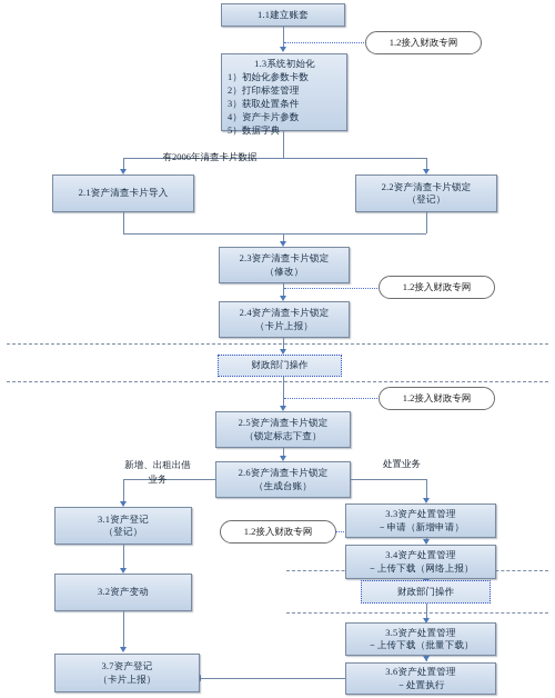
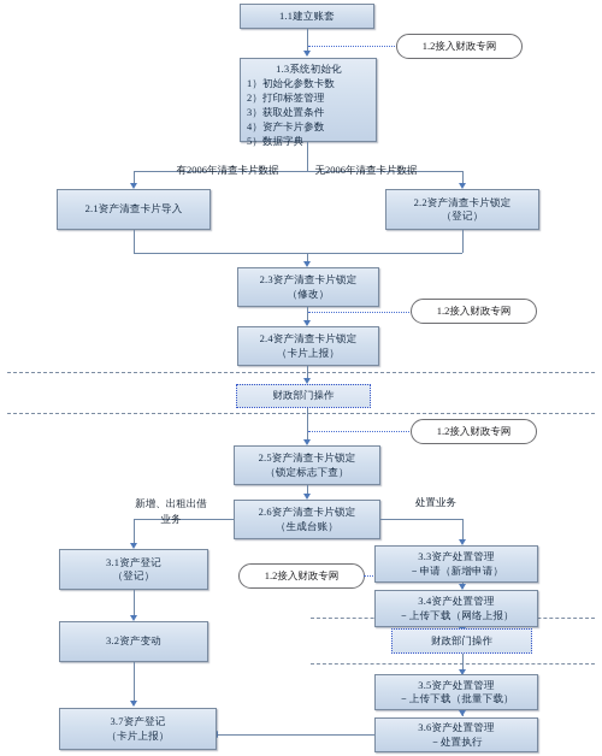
  1.1建立账套
  1.2接入财政专网
  1.3系统初始化
  1）初始化参数卡数
  2）打印标签管理
  3）获取处置条件
  4）资产卡片参数
  5）数据字典
  有2006年清查卡片数据
+ 无2006年清查卡片数据
  2.1资产清查卡片导入
  2.2资产清查卡片锁定
  （登记）
  2.3资产清查卡片锁定
  （修改）
  1.2接入财政专网
  2.4资产清查卡片锁定
  （卡片上报）
  财政部门操作
  1.2接入财政专网
  2.5资产清查卡片锁定
  （锁定标志下查）
  2.6资产清查卡片锁定
  （生成台账）
  新增、出租出借
  业务
  处置业务
  3.1资产登记
  （登记）
  1.2接入财政专网
  3.3资产处置管理
  －申请（新增申请）
  3.4资产处置管理
  －上传下载（网络上报）
  财政部门操作
  3.2资产变动
  3.5资产处置管理
  －上传下载（批量下载）
  3.6资产处置管理
  －处置执行
  3.7资产登记
  （卡片上报）
